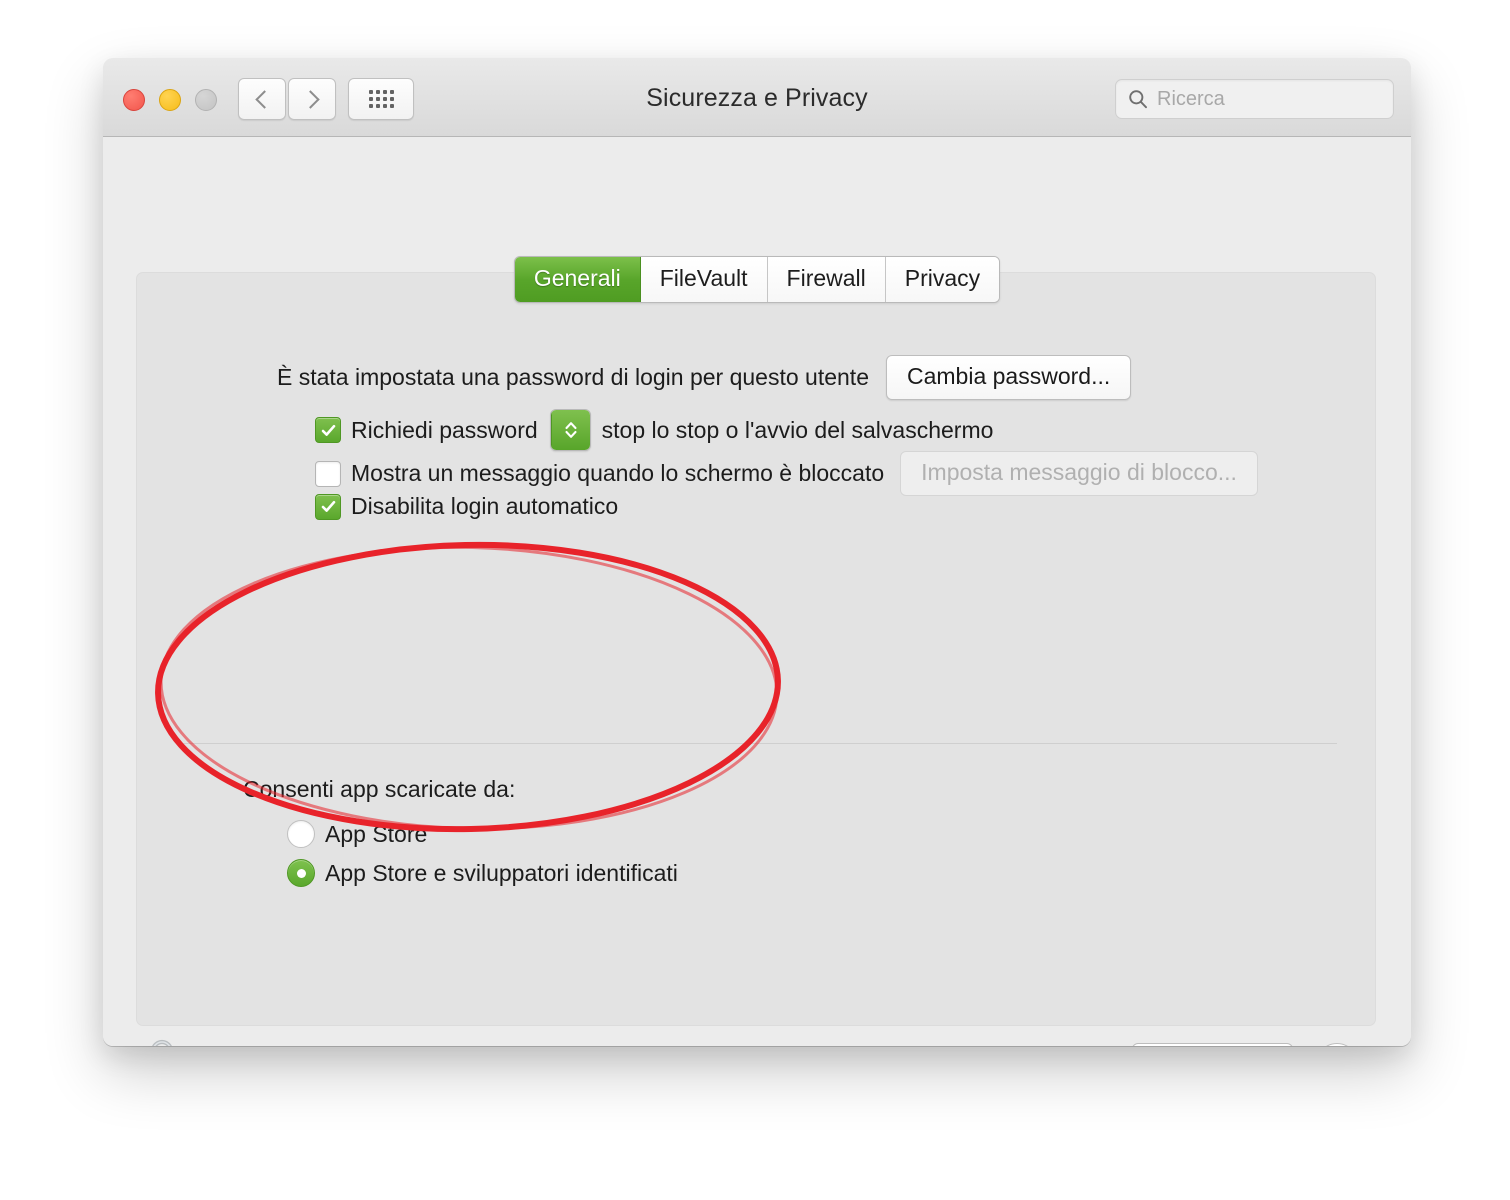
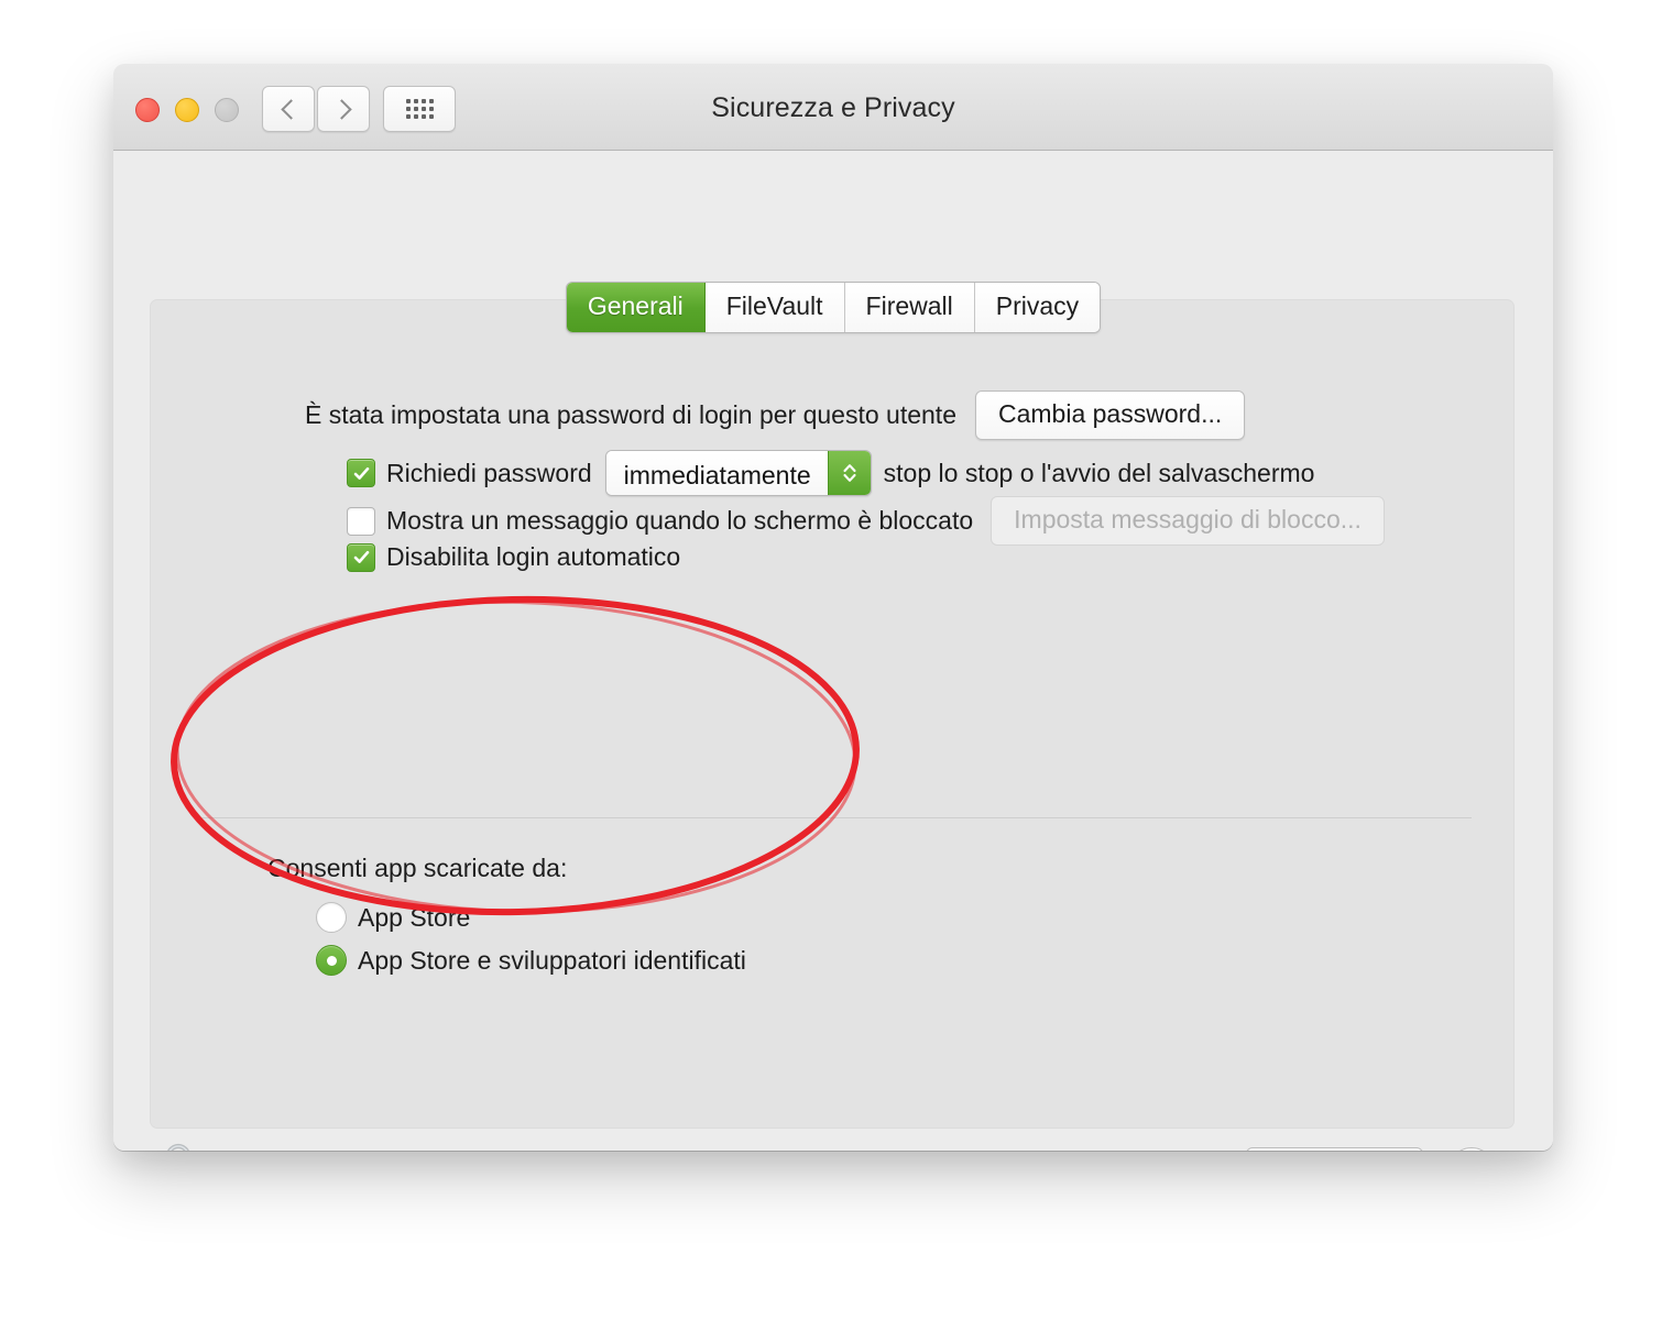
  Sicurezza e Privacy
- Ricerca
  È stata impostata una password di login per questo utente
  Cambia password...
  Richiedi password
+ immediatamente
  stop lo stop o l'avvio del salvaschermo
  Mostra un messaggio quando lo schermo è bloccato
  Imposta messaggio di blocco...
  Disabilita login automatico
  onsenti app scaricate da:
  App Store
  App Store e sviluppatori identificati
  Generali
  FileVault
  Firewall
  Privacy
